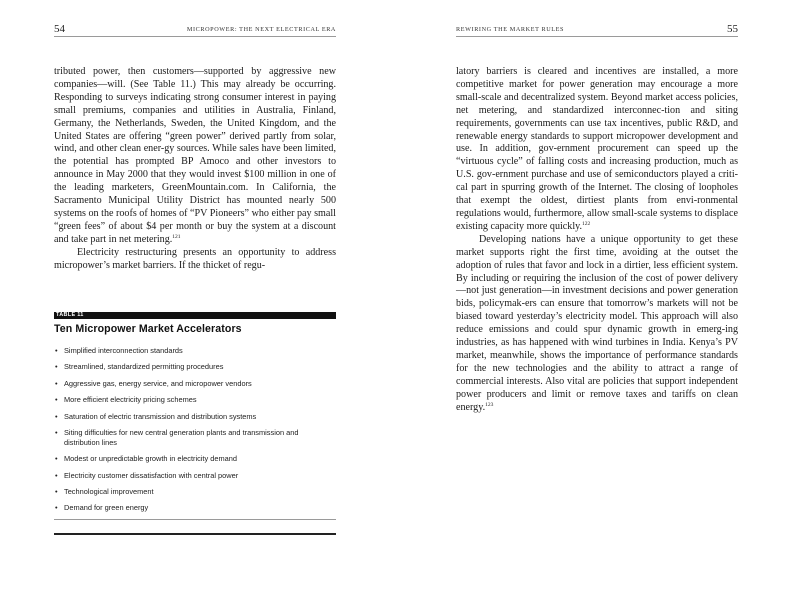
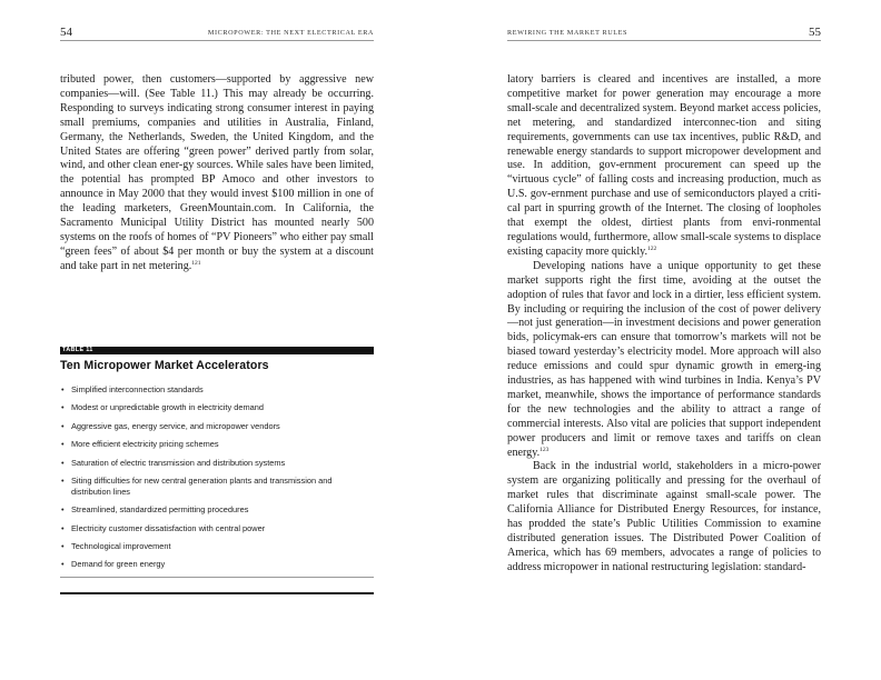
  54
  tributed power, then customers—supported by aggressive new companies—will. (See Table 11.) This may already be occurring. Responding to surveys indicating strong consumer interest in paying small premiums, companies and utilities in Australia, Finland, Germany, the Netherlands, Sweden, the United Kingdom, and the United States are offering “green power” derived partly from solar, wind, and other clean ener-gy sources. While sales have been limited, the potential has prompted BP Amoco and other investors to announce in May 2000 that they would invest $100 million in one of the leading marketers, GreenMountain.com. In California, the Sacramento Municipal Utility District has mounted nearly 500 systems on the roofs of homes of “PV Pioneers” who either pay small “green fees” of about $4 per month or buy the system at a discount and take part in net metering.
- Electricity restructuring presents an opportunity to address micropower’s market barriers. If the thicket of regu-
  Ten Micropower Market Accelerators
  •
  Simplified interconnection standards
  •
- Streamlined, standardized permitting procedures
+ Modest or unpredictable growth in electricity demand
  •
  Aggressive gas, energy service, and micropower vendors
  •
  More efficient electricity pricing schemes
  •
  Saturation of electric transmission and distribution systems
  •
  Siting difficulties for new central generation plants and transmission and distribution lines
  •
- Modest or unpredictable growth in electricity demand
+ Streamlined, standardized permitting procedures
  •
  Electricity customer dissatisfaction with central power
  •
  Technological improvement
  •
  Demand for green energy
  55
  latory barriers is cleared and incentives are installed, a more competitive market for power generation may encourage a more small-scale and decentralized system. Beyond market access policies, net metering, and standardized interconnec-tion and siting requirements, governments can use tax incentives, public R&D, and renewable energy standards to support micropower development and use. In addition, gov-ernment procurement can speed up the “virtuous cycle” of falling costs and increasing production, much as U.S. gov-ernment purchase and use of semiconductors played a criti-cal part in spurring growth of the Internet. The closing of loopholes that exempt the oldest, dirtiest plants from envi-ronmental regulations would, furthermore, allow small-scale systems to displace existing capacity more quickly.
- Developing nations have a unique opportunity to get these market supports right the first time, avoiding at the outset the adoption of rules that favor and lock in a dirtier, less efficient system. By including or requiring the inclusion of the cost of power delivery—not just generation—in investment decisions and power generation bids, policymak-ers can ensure that tomorrow’s markets will not be biased toward yesterday’s electricity model. This approach will also reduce emissions and could spur dynamic growth in emerg-ing industries, as has happened with wind turbines in India. Kenya’s PV market, meanwhile, shows the importance of performance standards for the new technologies and the ability to attract a range of commercial interests. Also vital are policies that support independent power producers and limit or remove taxes and tariffs on clean energy.
+ Developing nations have a unique opportunity to get these market supports right the first time, avoiding at the outset the adoption of rules that favor and lock in a dirtier, less efficient system. By including or requiring the inclusion of the cost of power delivery—not just generation—in investment decisions and power generation bids, policymak-ers can ensure that tomorrow’s markets will not be biased toward yesterday’s electricity model. More approach will also reduce emissions and could spur dynamic growth in emerg-ing industries, as has happened with wind turbines in India. Kenya’s PV market, meanwhile, shows the importance of performance standards for the new technologies and the ability to attract a range of commercial interests. Also vital are policies that support independent power producers and limit or remove taxes and tariffs on clean energy.
+ Back in the industrial world, stakeholders in a micro-power system are organizing politically and pressing for the overhaul of market rules that discriminate against small-scale power. The California Alliance for Distributed Energy Resources, for instance, has prodded the state’s Public Utilities Commission to examine distributed generation issues. The Distributed Power Coalition of America, which has 69 members, advocates a range of policies to address micropower in national restructuring legislation: standard-
